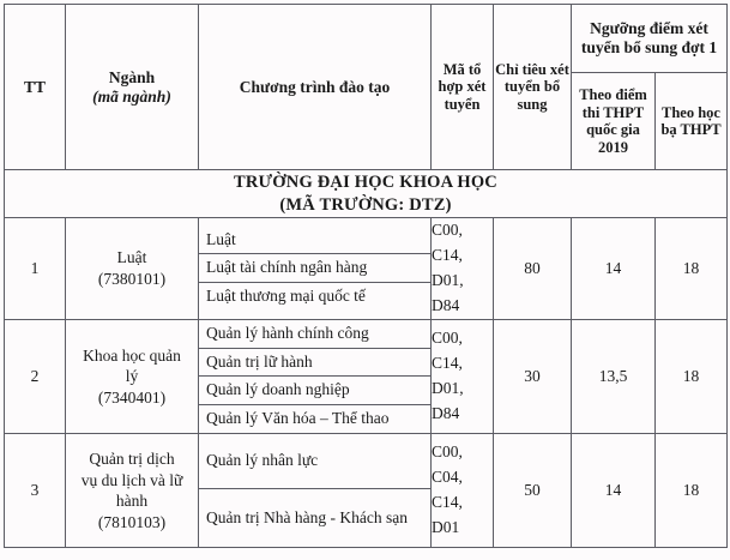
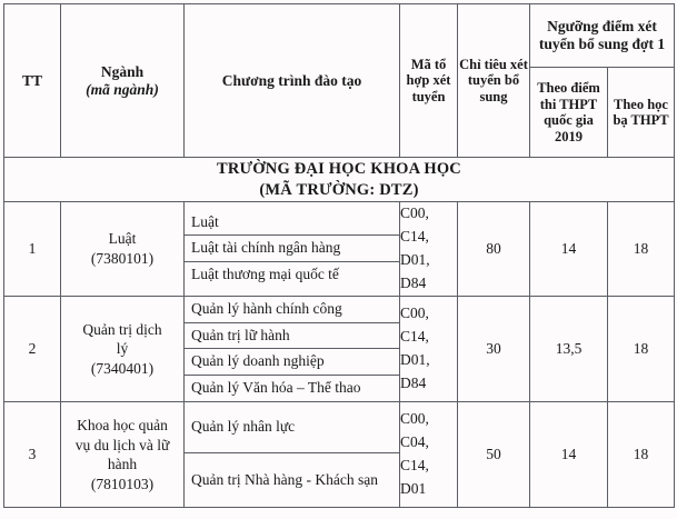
  TT	Ngành (mã ngành)	Chương trình đào tạo	Mã tổ hợp xét tuyển	Chỉ tiêu xét tuyển bổ sung	Ngưỡng điểm xét tuyển bổ sung đợt 1
  Theo điểm thi THPT quốc gia 2019	Theo học bạ THPT
  TRƯỜNG ĐẠI HỌC KHOA HỌC (MÃ TRƯỜNG: DTZ)
  1	Luật (7380101)
  Luật
  Luật tài chính ngân hàng
  Luật thương mại quốc tế
  			C00, C14, D01, D84	80	14	18
- 2	Khoa học quản lý (7340401)
+ 2	Quản trị dịch lý (7340401)
  Quản lý hành chính công
  Quản trị lữ hành
  Quản lý doanh nghiệp
  Quản lý Văn hóa – Thể thao
  			C00, C14, D01, D84	30	13,5	18
- 3	Quản trị dịch vụ du lịch và lữ hành (7810103)
+ 3	Khoa học quản vụ du lịch và lữ hành (7810103)
  Quản lý nhân lực
  Quản trị Nhà hàng - Khách sạn
  			C00, C04, C14, D01	50	14	18
